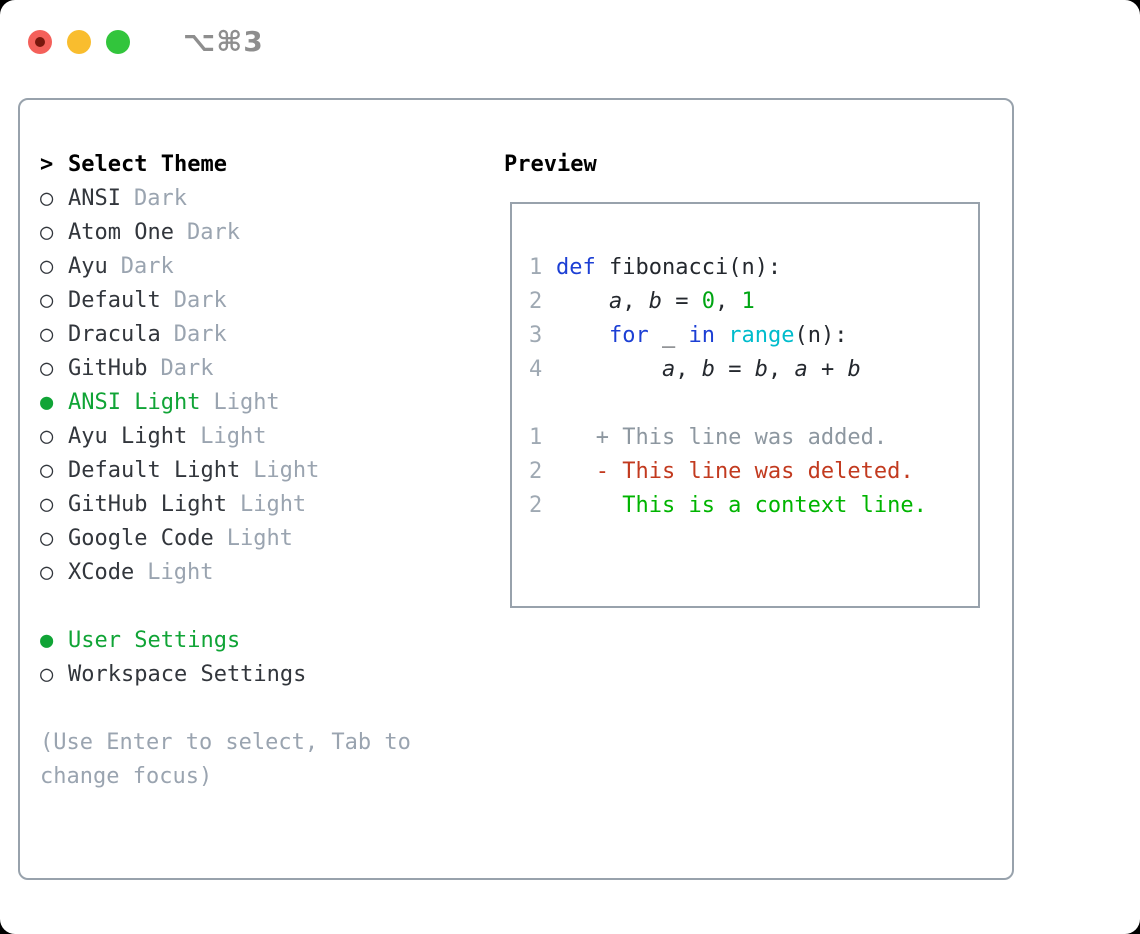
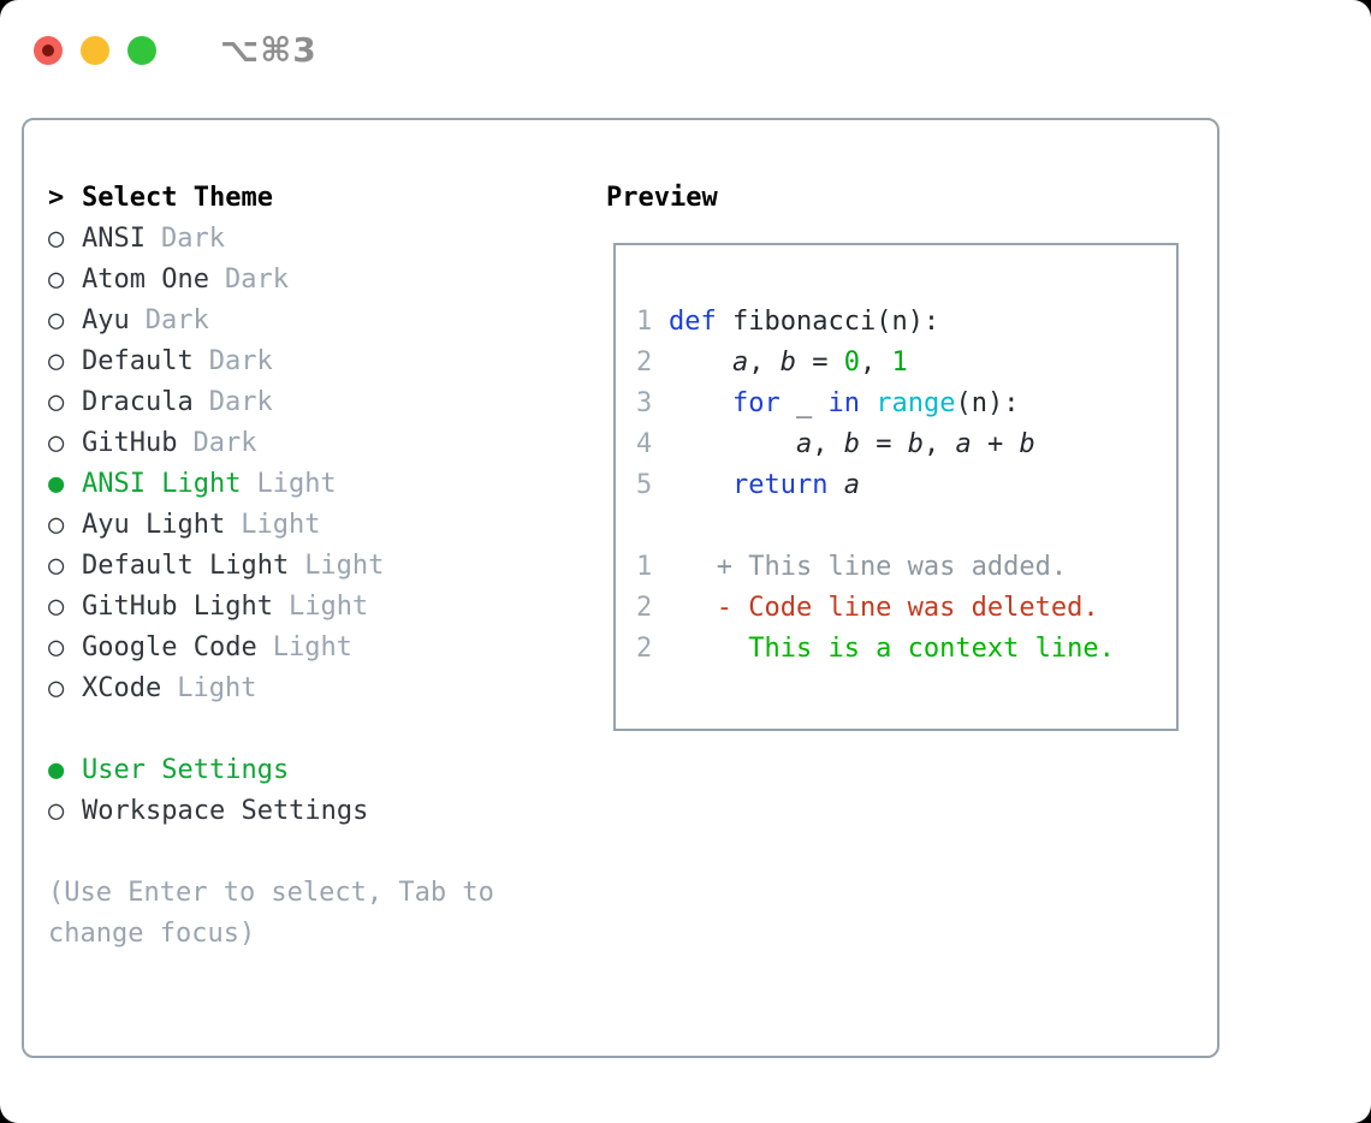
  ⌥⌘3
  >
  Select Theme
  ○
  ANSI
  Dark
  ○
  Atom One
  Dark
  ○
  Ayu
  Dark
  ○
  Default
  Dark
  ○
  Dracula
  Dark
  ○
  GitHub
  Dark
  ●
  ANSI Light
  Light
  ○
  Ayu Light
  Light
  ○
  Default Light
  Light
  ○
  GitHub Light
  Light
  ○
  Google Code
  Light
  ○
  XCode
  Light
  ●
  User Settings
  ○
  Workspace Settings
  (Use Enter to select, Tab to change focus)
  Preview
  1
  def fibonacci(n):
  2
  a, b = 0, 1
  3
  for _ in range(n):
  4
  a, b = b, a + b
+ 5
+ return a
  1
  + This line was added.
  2
- - This line was deleted.
+ - Code line was deleted.
  2
  This is a context line.
